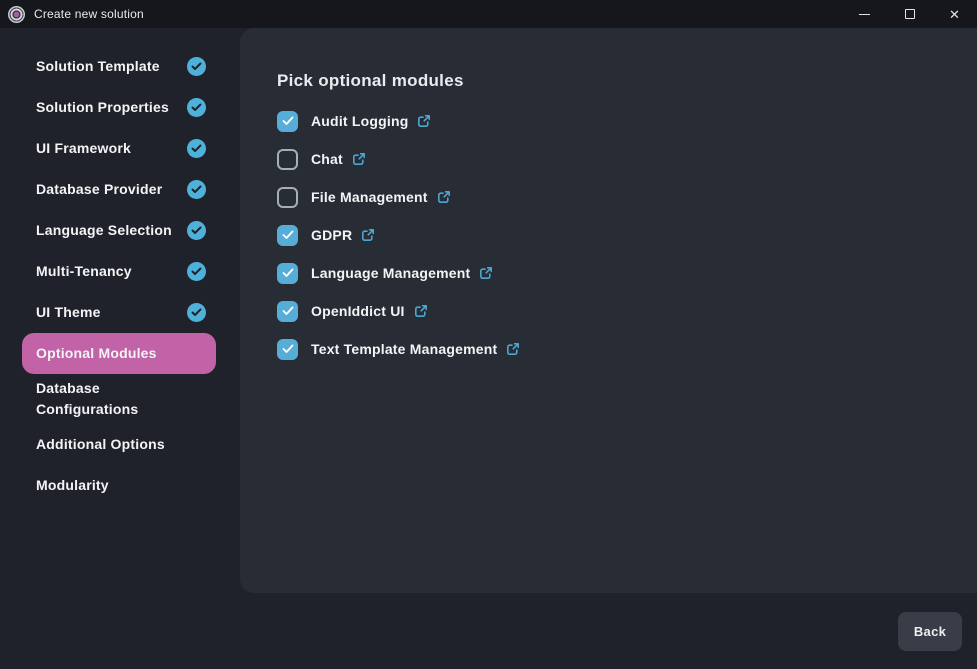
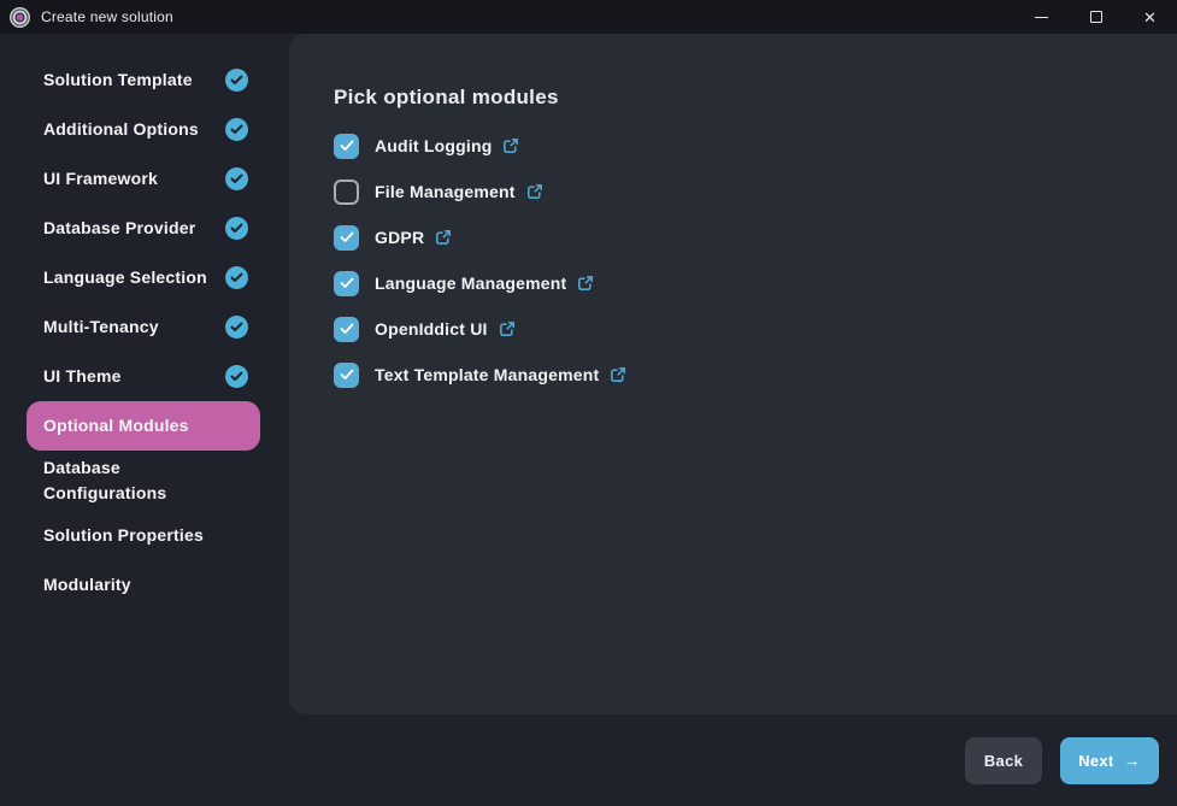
  Create new solution
  ✕
  Solution Template
- Solution Properties
+ Additional Options
  UI Framework
  Database Provider
  Language Selection
  Multi-Tenancy
  UI Theme
  Optional Modules
  Database Configurations
- Additional Options
+ Solution Properties
  Modularity
  Pick optional modules
  Audit Logging
- Chat
  File Management
  GDPR
  Language Management
  OpenIddict UI
  Text Template Management
  Back
+ Next
+ →
